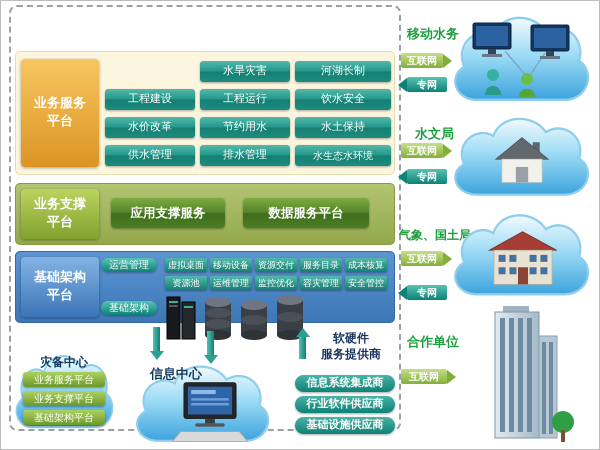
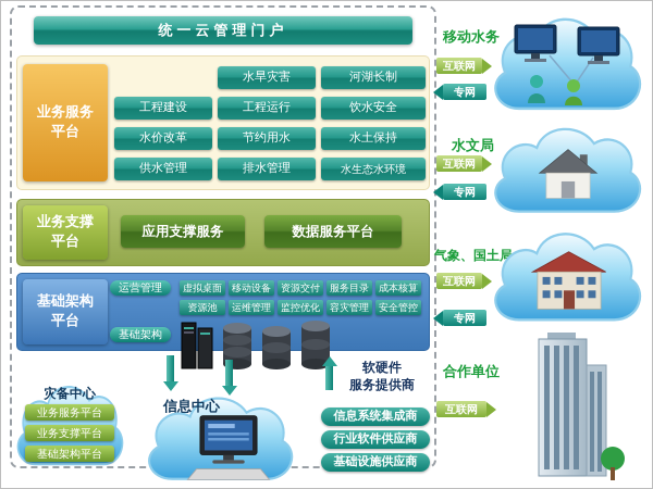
+ 统一云管理门户
  业务服务
  平台
  水旱灾害
  河湖长制
  工程建设
  工程运行
  饮水安全
  水价改革
  节约用水
  水土保持
  供水管理
  排水管理
  水生态水环境
  业务支撑
  平台
  应用支撑服务
  数据服务平台
  基础架构
  平台
  运营管理
  虚拟桌面
  移动设备
  资源交付
  服务目录
  成本核算
  资源池
  运维管理
  监控优化
  容灾管理
  安全管控
  基础架构
  灾备中心
  业务服务平台
  业务支撑平台
  基础架构平台
  信息中心
  软硬件
  服务提供商
  信息系统集成商
  行业软件供应商
  基础设施供应商
  移动水务
  互联网
  专网
  水文局
  互联网
  专网
  气象、国土局
  互联网
  专网
  合作单位
  互联网
